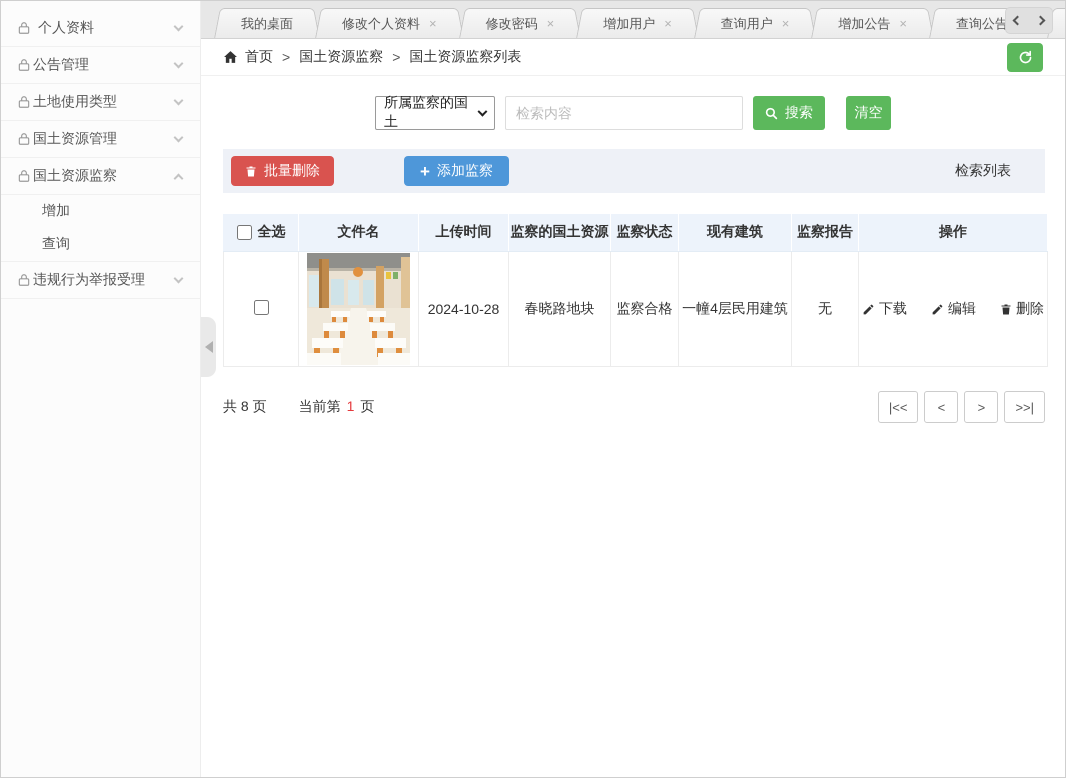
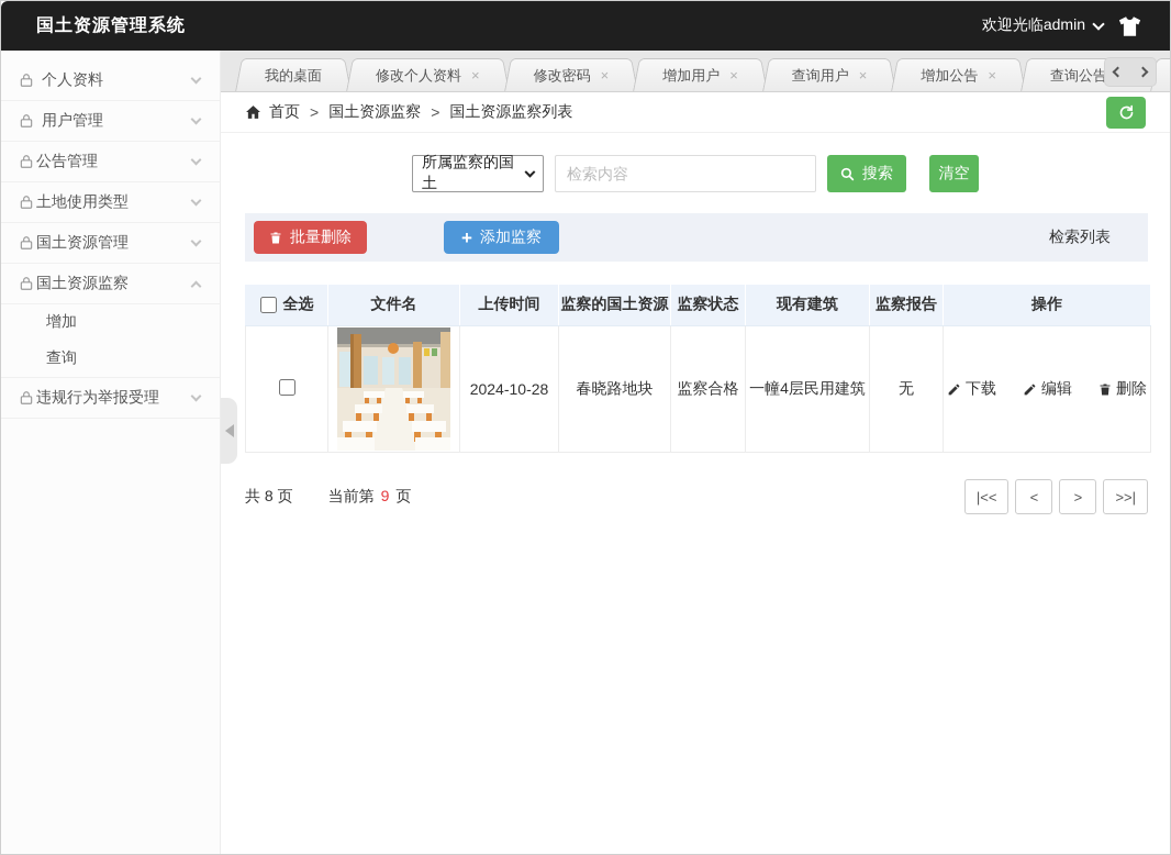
+ 国土资源管理系统
+ 欢迎光临admin
  个人资料
+ 用户管理
  公告管理
  土地使用类型
  国土资源管理
  国土资源监察
  增加
  查询
  违规行为举报受理
  我的桌面
  修改个人资料
  ×
  修改密码
  ×
  增加用户
  ×
  查询用户
  ×
  增加公告
  ×
  查询公告
  首页
  >
  国土资源监察
  >
  国土资源监察列表
  所属监察的国土
  检索内容
  搜索
  清空
  批量删除
  +
  添加监察
  检索列表
  全选	文件名	上传时间	监察的国土资源	监察状态	现有建筑	监察报告	操作
  		2024-10-28	春晓路地块	监察合格	一幢4层民用建筑	无	下载 编辑 删除
  共 8 页
- 当前第 1 页
+ 当前第 9 页
  |<<
  <
  >
  >>|
